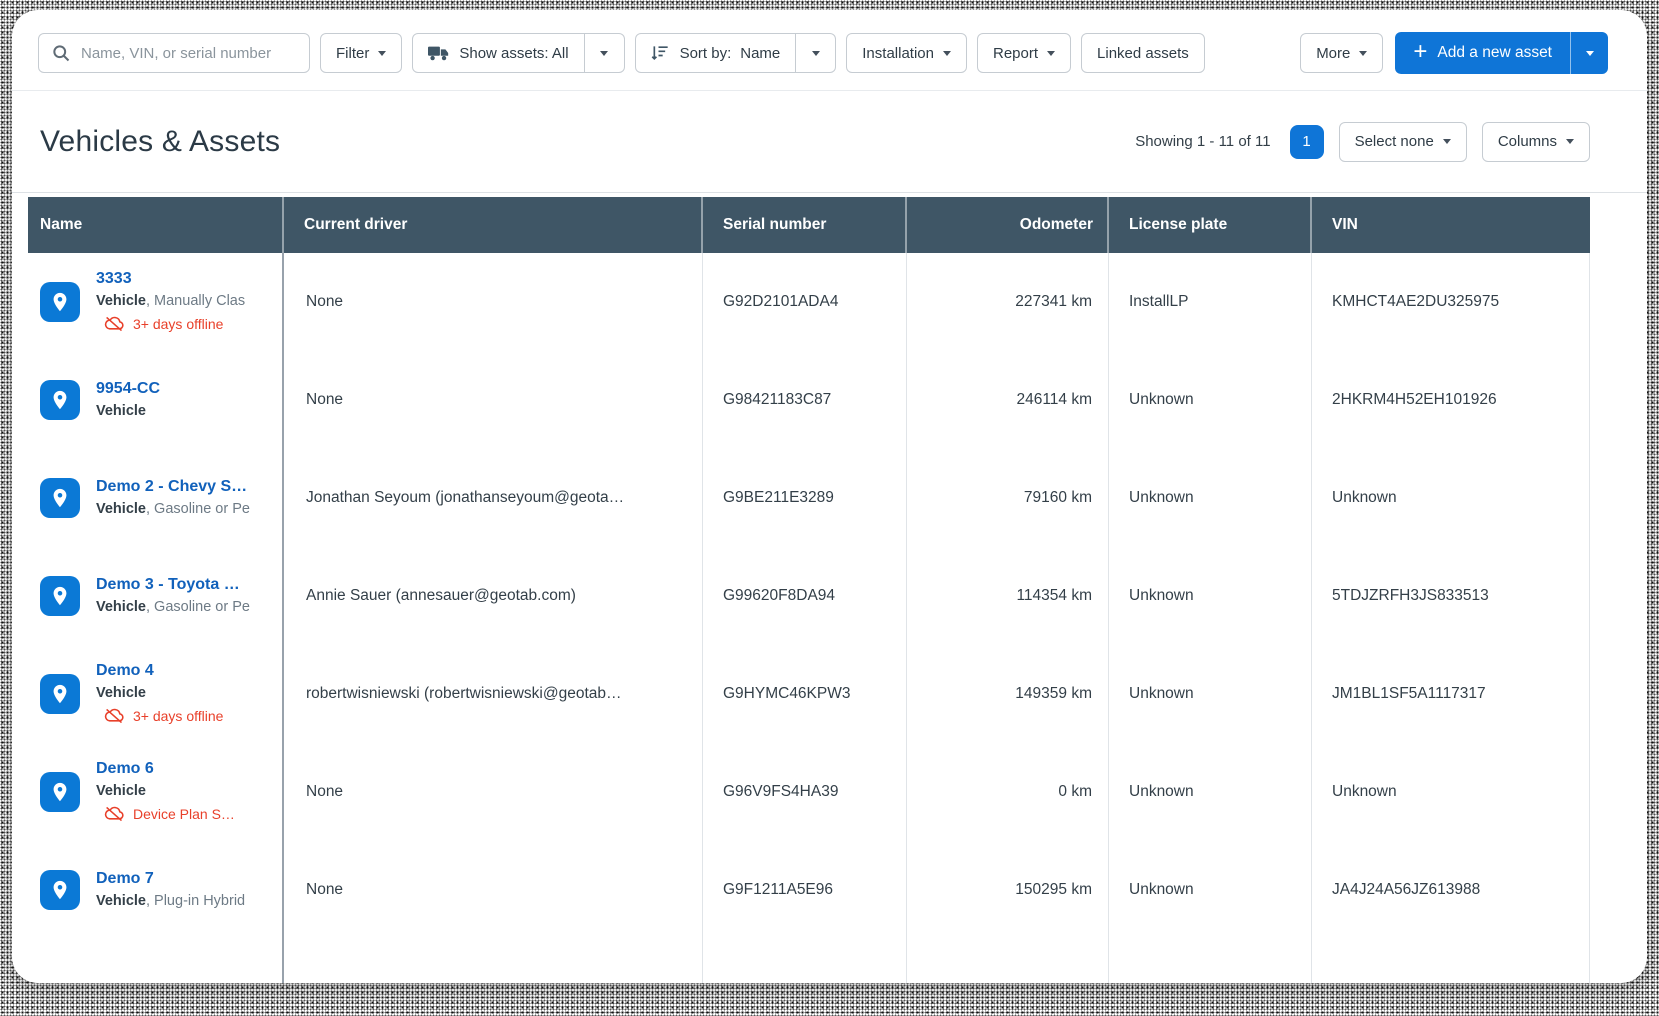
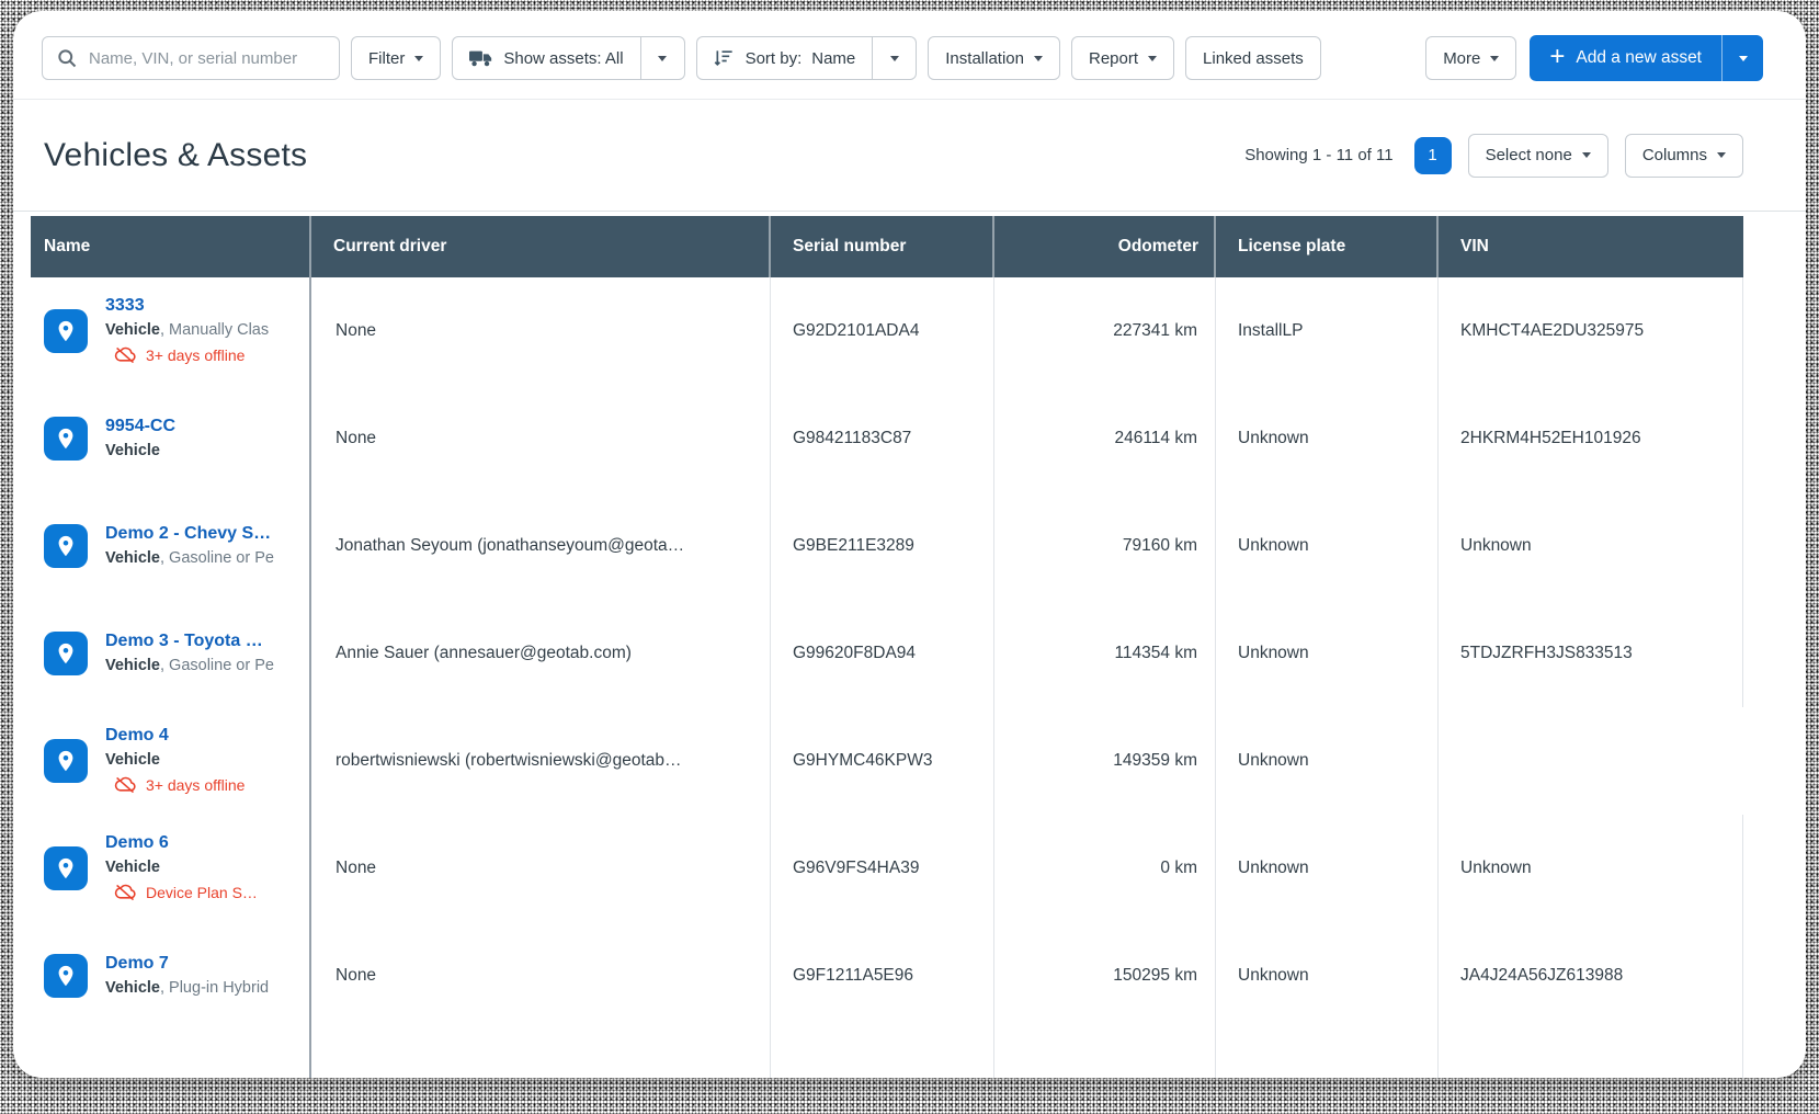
  Name, VIN, or serial number
  Filter
  Show assets: All
  Sort by:
  Name
  Installation
  Report
  Linked assets
  More
  +
  Add a new asset
  Vehicles & Assets
  Showing 1 - 11 of 11
  1
  Select none
  Columns
  Name
  Current driver
  Serial number
  Odometer
  License plate
  VIN
  3333
  Vehicle, Manually Clas
  3+ days offline
  None
  G92D2101ADA4
  227341 km
  InstallLP
  KMHCT4AE2DU325975
  9954-CC
  Vehicle
  None
  G98421183C87
  246114 km
  Unknown
  2HKRM4H52EH101926
  Demo 2 - Chevy S…
  Vehicle, Gasoline or Pe
  Jonathan Seyoum (jonathanseyoum@geota…
  G9BE211E3289
  79160 km
  Unknown
  Unknown
  Demo 3 - Toyota …
  Vehicle, Gasoline or Pe
  Annie Sauer (annesauer@geotab.com)
  G99620F8DA94
  114354 km
  Unknown
  5TDJZRFH3JS833513
  Demo 4
  Vehicle
  3+ days offline
  robertwisniewski (robertwisniewski@geotab…
  G9HYMC46KPW3
  149359 km
  Unknown
- JM1BL1SF5A1117317
  Demo 6
  Vehicle
  Device Plan S…
  None
  G96V9FS4HA39
  0 km
  Unknown
  Unknown
  Demo 7
  Vehicle, Plug-in Hybrid
  None
  G9F1211A5E96
  150295 km
  Unknown
  JA4J24A56JZ613988
